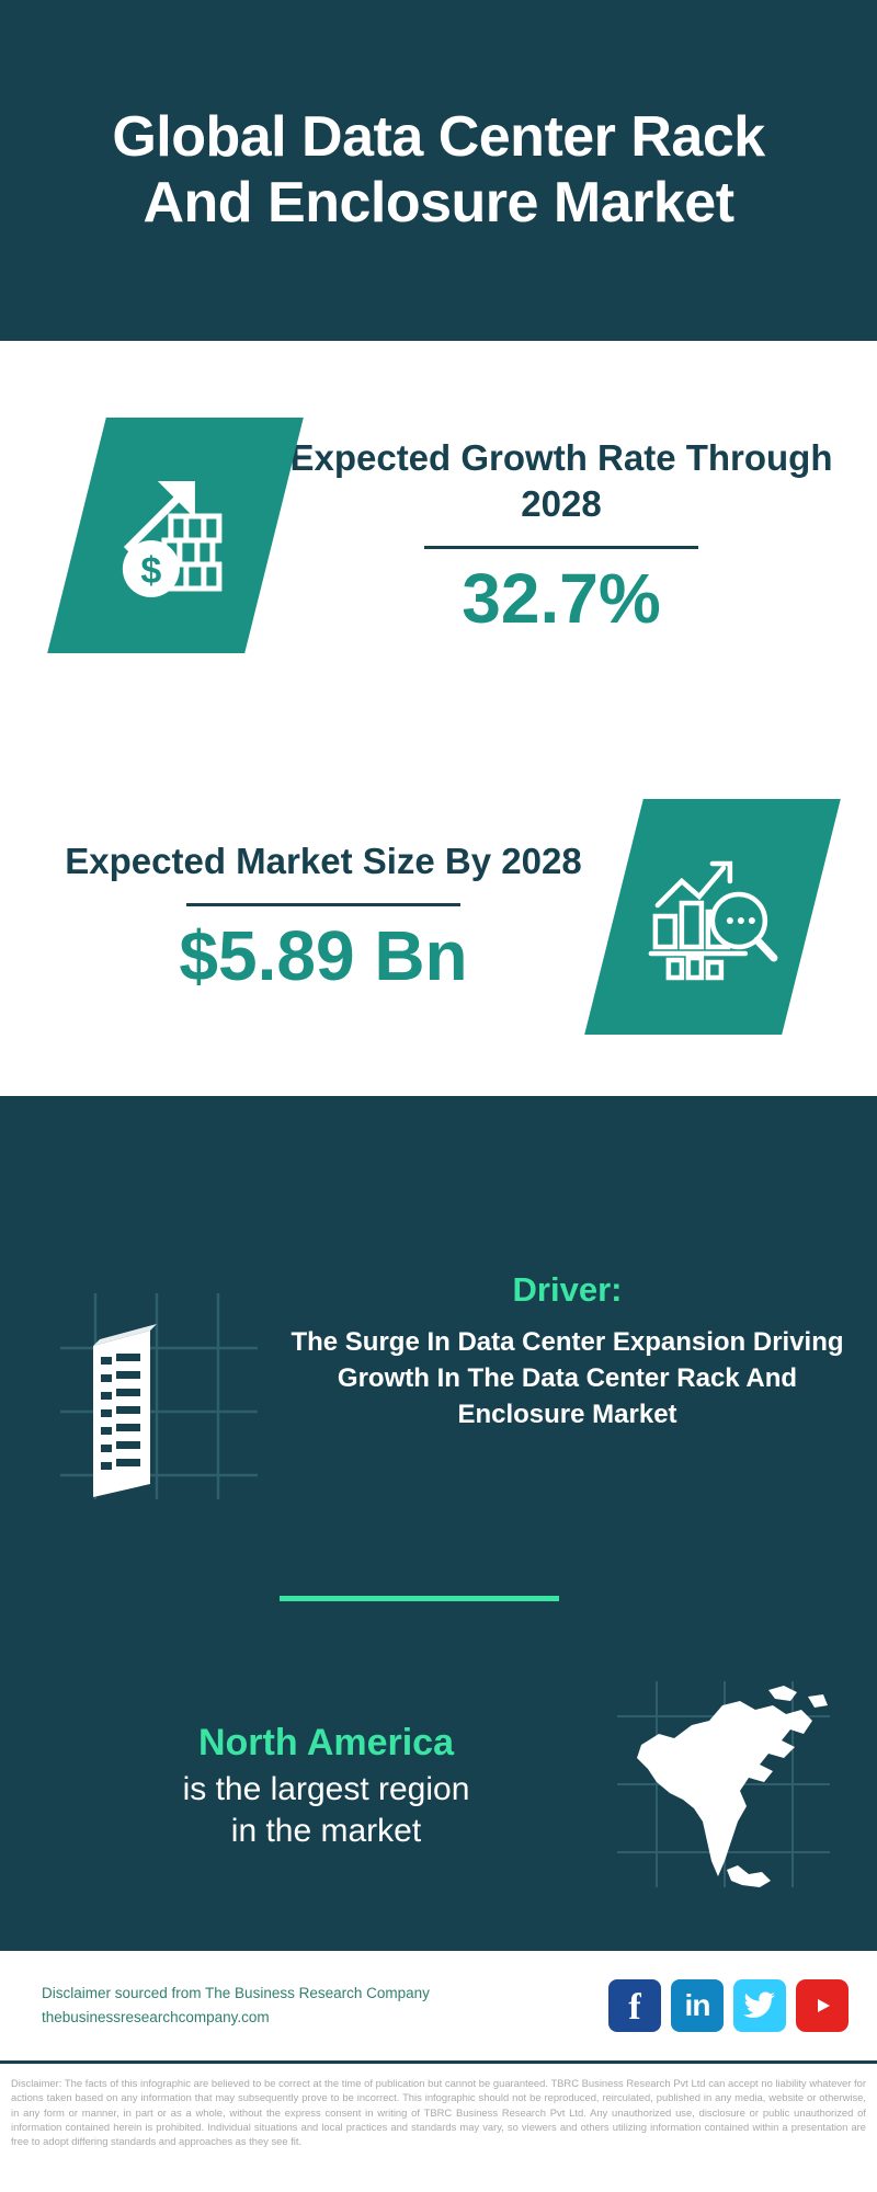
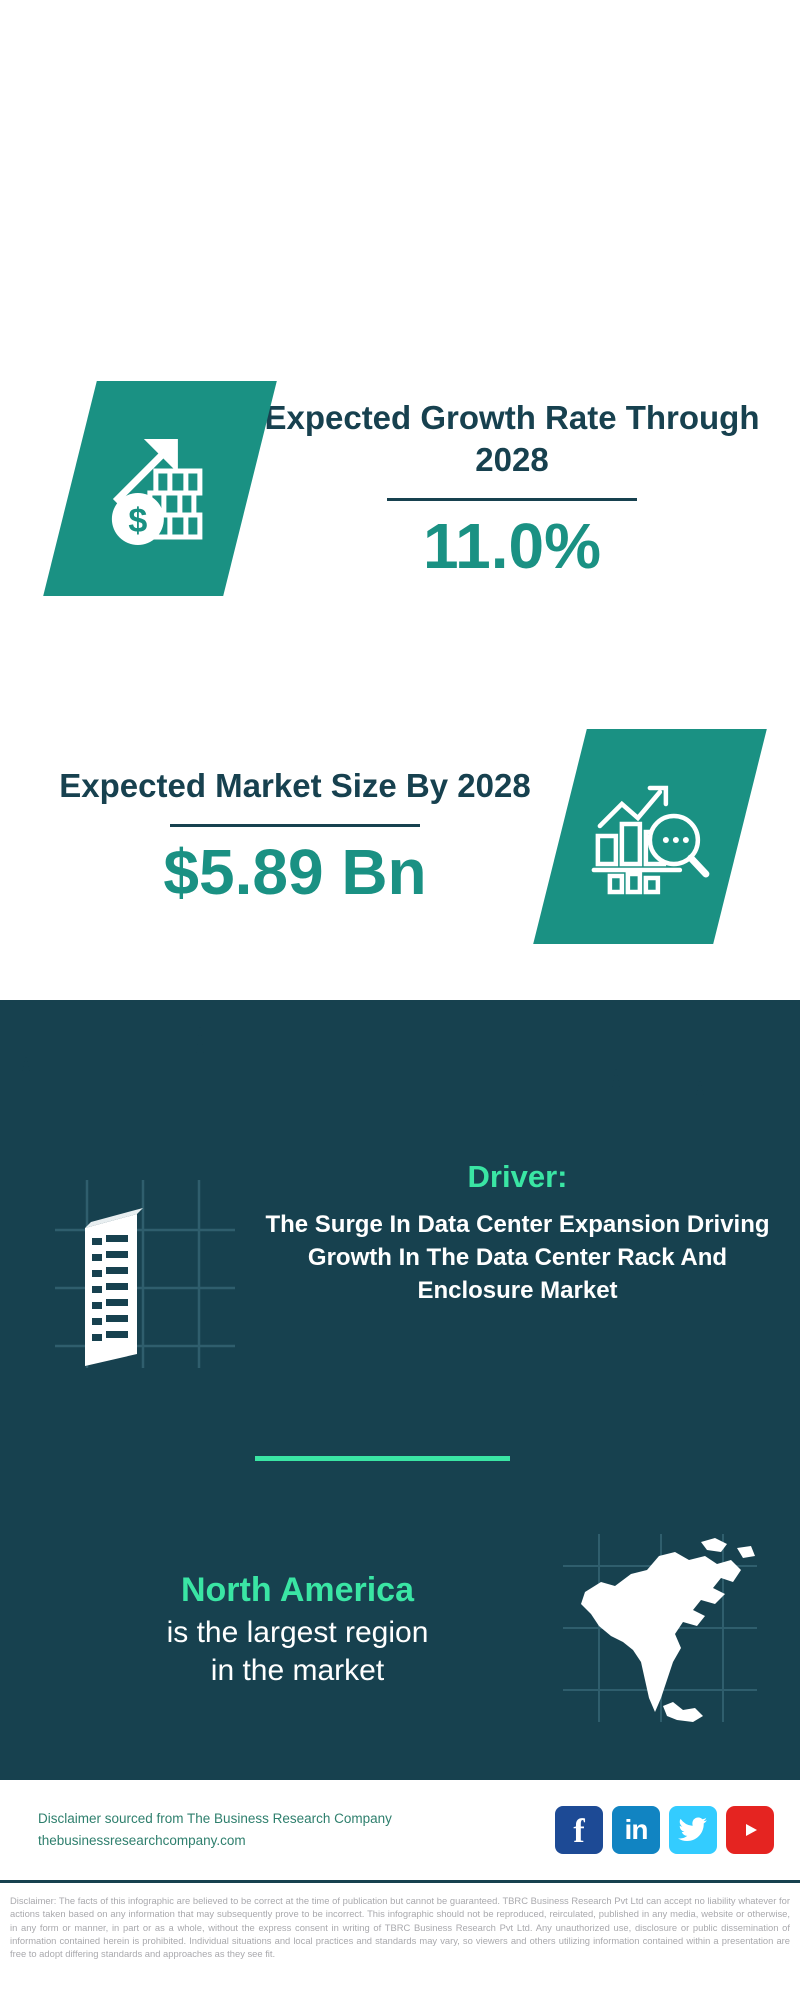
- Global Data Center Rack And Enclosure Market
  Expected Growth Rate Through 2028
- 32.7%
+ 11.0%
  Expected Market Size By 2028
  $5.89 Bn
  Driver:
  The Surge In Data Center Expansion Driving Growth In The Data Center Rack And Enclosure Market
  North America
  is the largest region
  in the market
  Disclaimer sourced from The Business Research Company
  thebusinessresearchcompany.com
  f
  in
- Disclaimer: The facts of this infographic are believed to be correct at the time of publication but cannot be guaranteed. TBRC Business Research Pvt Ltd can accept no liability whatever for actions taken based on any information that may subsequently prove to be incorrect. This infographic should not be reproduced, reirculated, published in any media, website or otherwise, in any form or manner, in part or as a whole, without the express consent in writing of TBRC Business Research Pvt Ltd. Any unauthorized use, disclosure or public unauthorized of information contained herein is prohibited. Individual situations and local practices and standards may vary, so viewers and others utilizing information contained within a presentation are free to adopt differing standards and approaches as they see fit.
+ Disclaimer: The facts of this infographic are believed to be correct at the time of publication but cannot be guaranteed. TBRC Business Research Pvt Ltd can accept no liability whatever for actions taken based on any information that may subsequently prove to be incorrect. This infographic should not be reproduced, reirculated, published in any media, website or otherwise, in any form or manner, in part or as a whole, without the express consent in writing of TBRC Business Research Pvt Ltd. Any unauthorized use, disclosure or public dissemination of information contained herein is prohibited. Individual situations and local practices and standards may vary, so viewers and others utilizing information contained within a presentation are free to adopt differing standards and approaches as they see fit.
